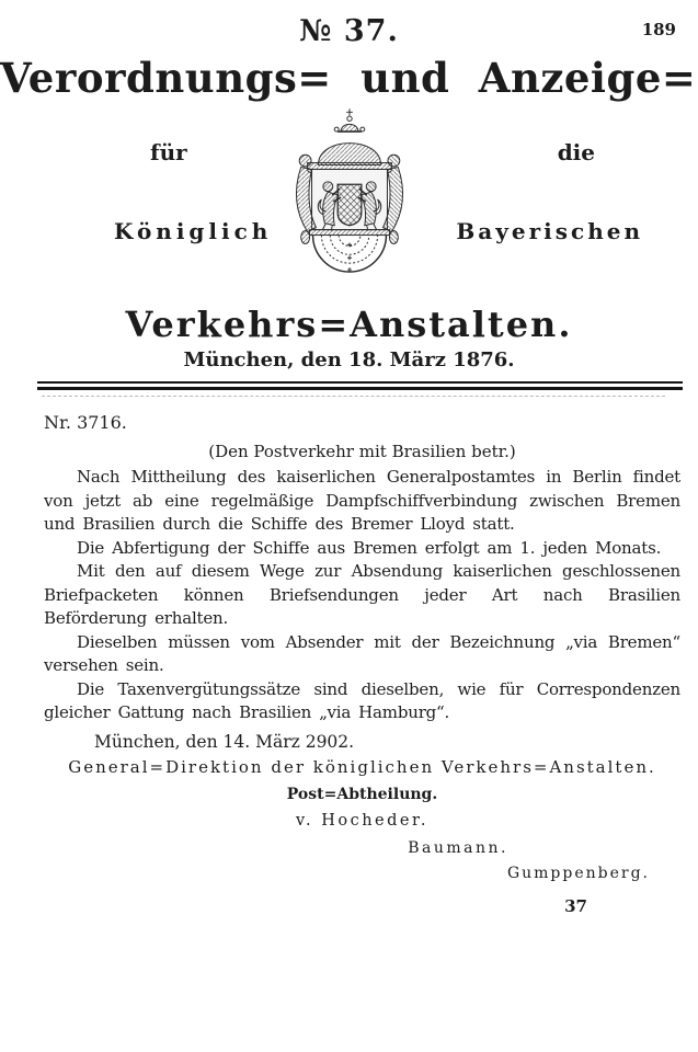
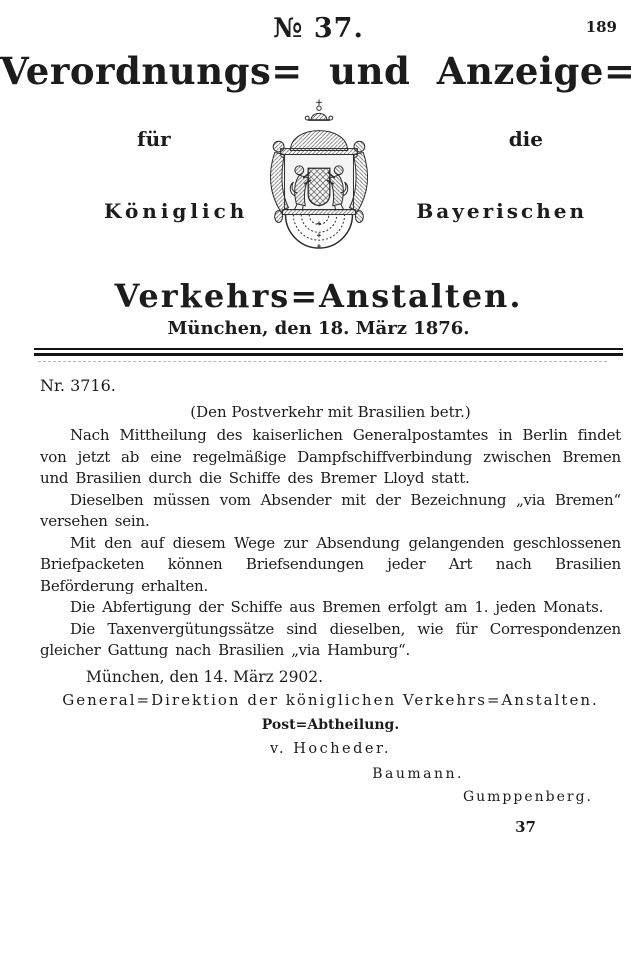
  № 37.
  189
  Verordnungs= und Anzeige=
  für
  die
  Königlich
  Bayerischen
  Verkehrs=Anstalten.
  München, den 18. März 1876.
  Nr. 3716.
  (Den Postverkehr mit Brasilien betr.)
  Nach Mittheilung des kaiserlichen Generalpostamtes in Berlin findet von jetzt ab eine regelmäßige Dampfschiffverbindung zwischen Bremen und Brasilien durch die Schiffe des Bremer Lloyd statt.
- Die Abfertigung der Schiffe aus Bremen erfolgt am 1. jeden Monats.
+ Dieselben müssen vom Absender mit der Bezeichnung „via Bremen“ versehen sein.
- Mit den auf diesem Wege zur Absendung kaiserlichen geschlossenen Briefpacketen können Briefsendungen jeder Art nach Brasilien Beförderung erhalten.
+ Mit den auf diesem Wege zur Absendung gelangenden geschlossenen Briefpacketen können Briefsendungen jeder Art nach Brasilien Beförderung erhalten.
- Dieselben müssen vom Absender mit der Bezeichnung „via Bremen“ versehen sein.
+ Die Abfertigung der Schiffe aus Bremen erfolgt am 1. jeden Monats.
  Die Taxenvergütungssätze sind dieselben, wie für Correspondenzen gleicher Gattung nach Brasilien „via Hamburg“.
  München, den 14. März 2902.
  General=Direktion der königlichen Verkehrs=Anstalten.
  Post=Abtheilung.
  v. Hocheder.
  Baumann.
  Gumppenberg.
  37
